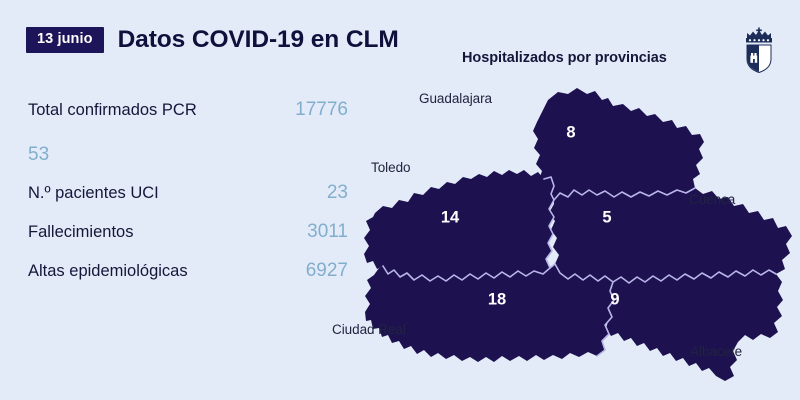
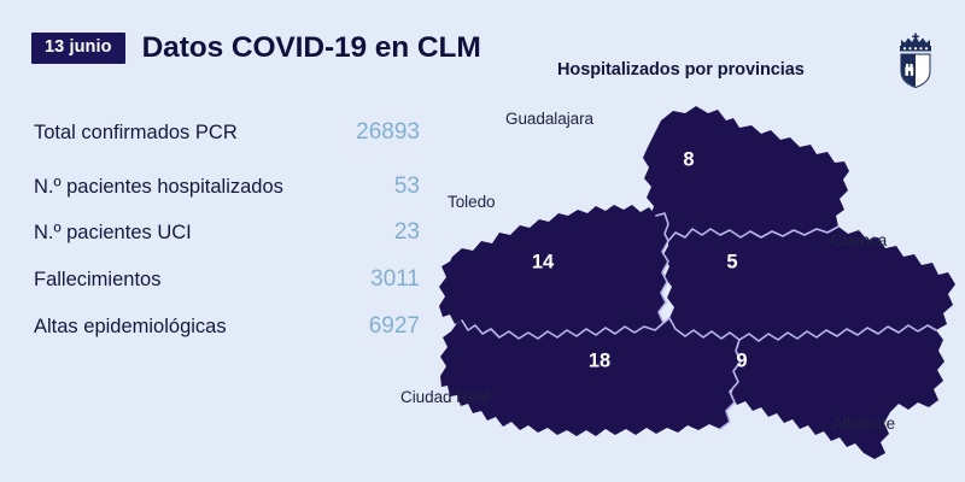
  13 junio
  Datos COVID-19 en CLM
  Total confirmados PCR
- 17776
+ 26893
+ N.º pacientes hospitalizados
  53
  N.º pacientes UCI
  23
  Fallecimientos
  3011
  Altas epidemiológicas
  6927
  Hospitalizados por provincias
  8
  14
  5
  18
  9
  Guadalajara
  Toledo
  Cuenca
  Ciudad Real
  Albacete
